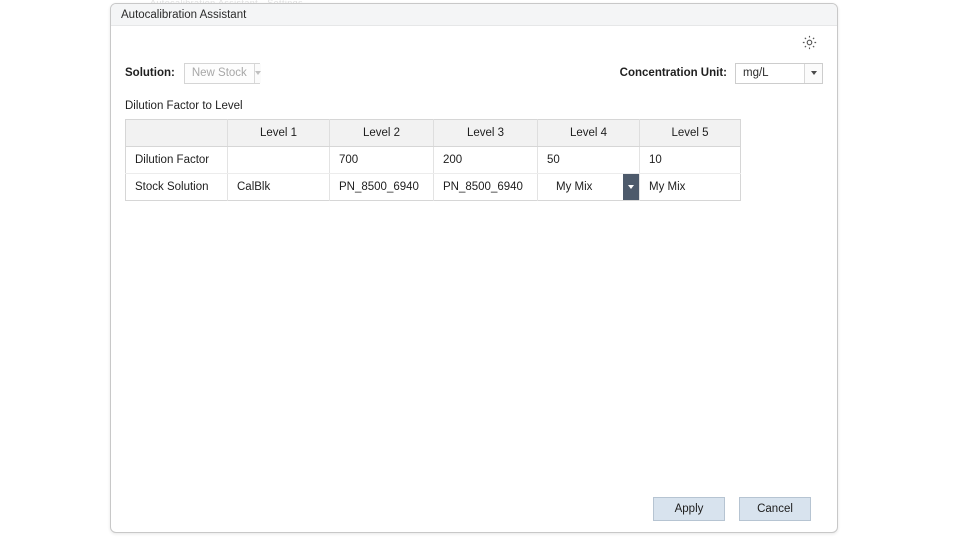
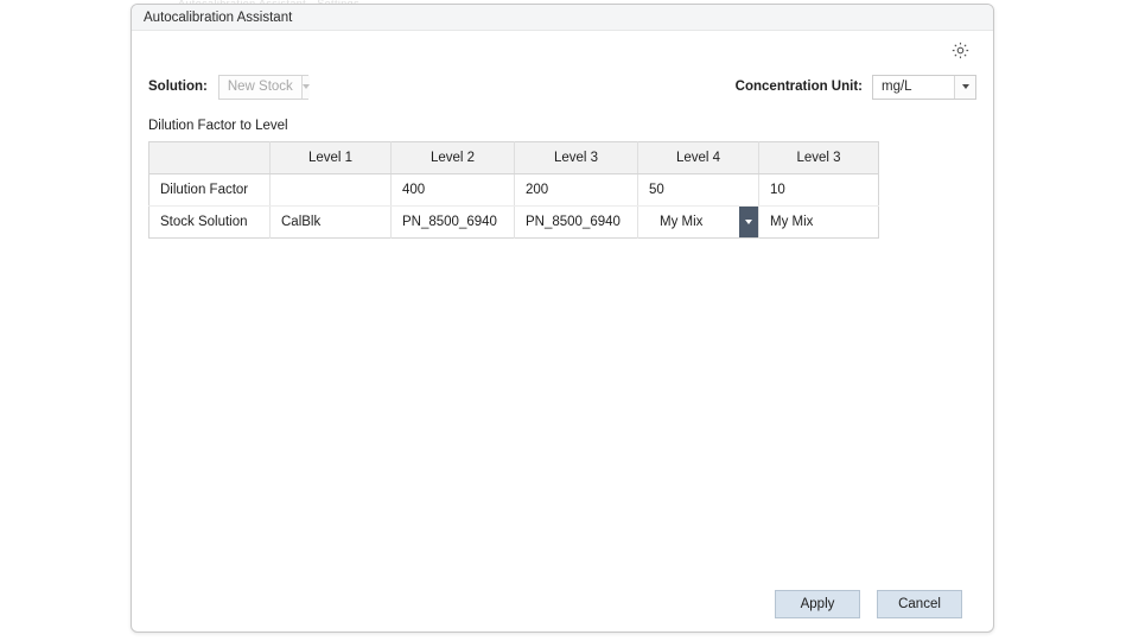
  Autocalibration Assistant
  Solution:
  New Stock
  Concentration Unit:
  mg/L
  Dilution Factor to Level
- 	Level 1	Level 2	Level 3	Level 4	Level 5
+ 	Level 1	Level 2	Level 3	Level 4	Level 3
- Dilution Factor		700	200	50	10
+ Dilution Factor		400	200	50	10
  Stock Solution	CalBlk	PN_8500_6940	PN_8500_6940	My Mix	My Mix
  Apply
  Cancel
